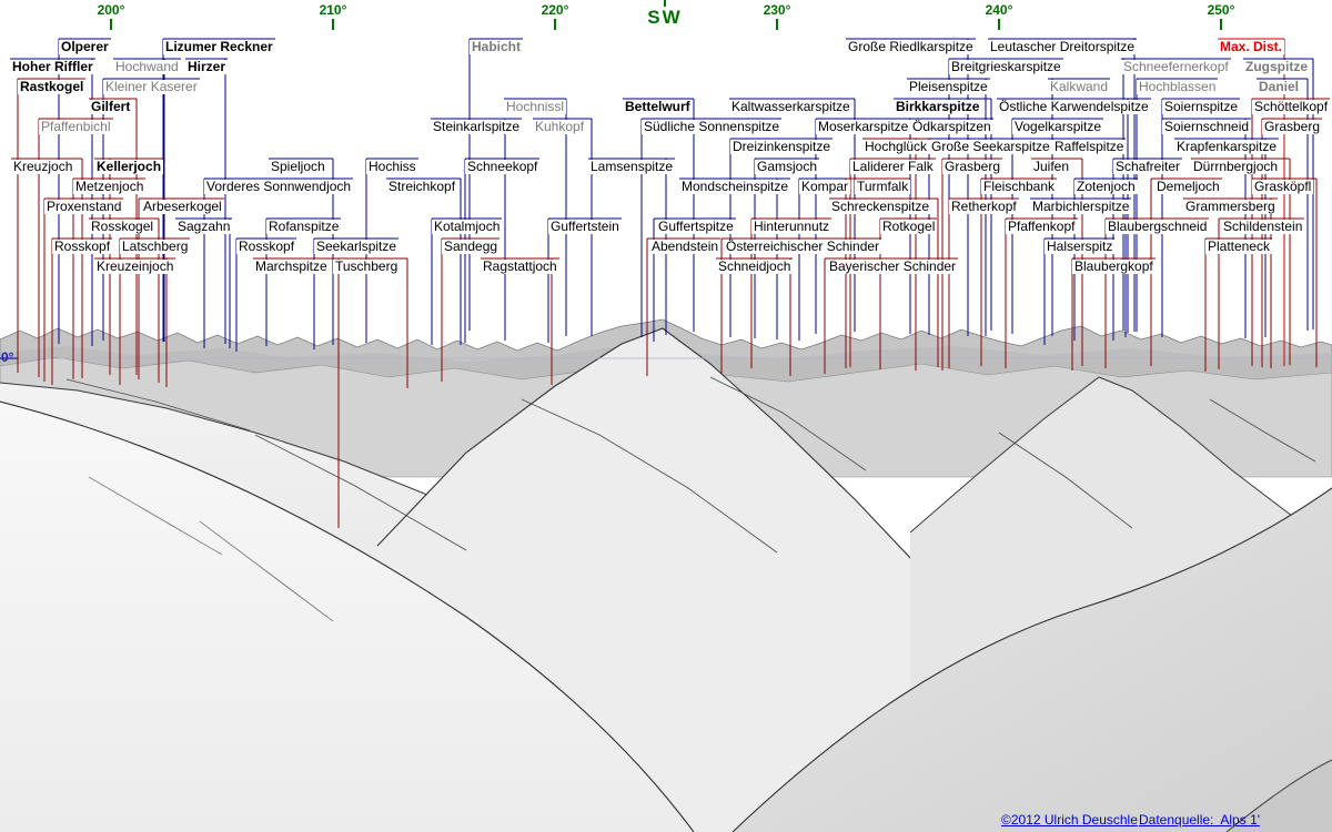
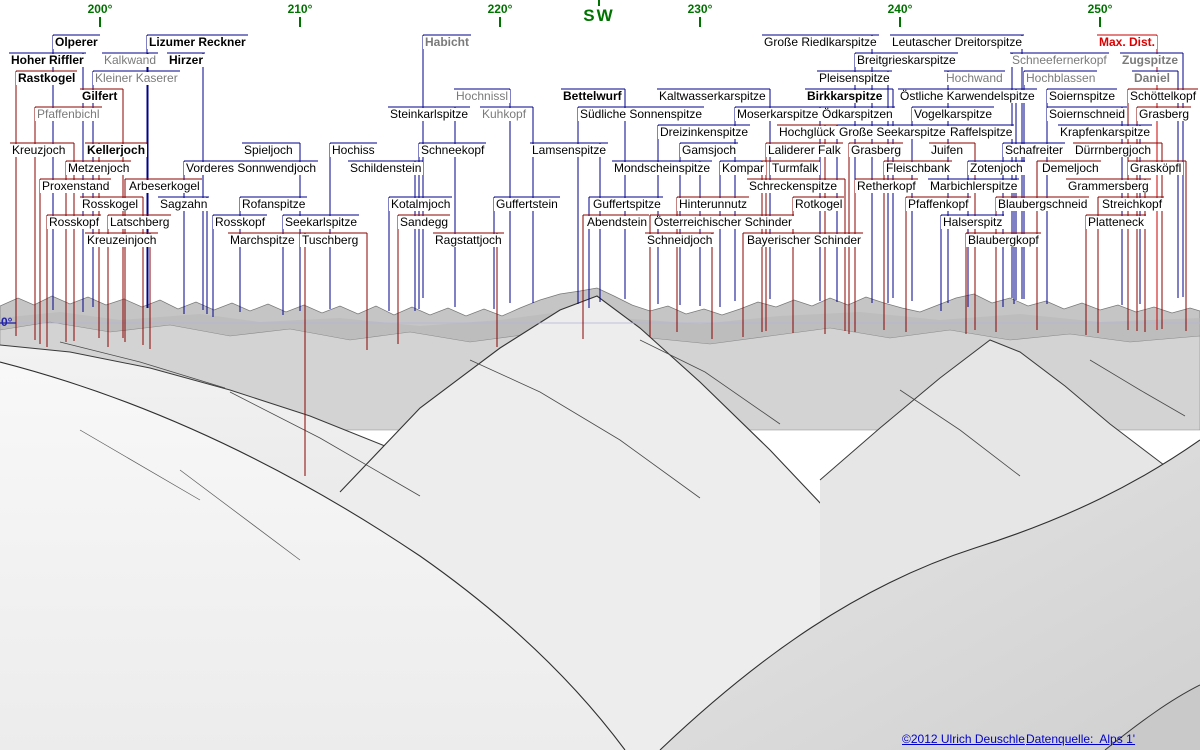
  Olperer
  Lizumer Reckner
  Habicht
  Große Riedlkarspitze
  Leutascher Dreitorspitze
  Max. Dist.
  Hoher Riffler
- Hochwand
+ Kalkwand
  Hirzer
  Breitgrieskarspitze
  Schneefernerkopf
  Zugspitze
  Rastkogel
  Kleiner Kaserer
  Pleisenspitze
- Kalkwand
+ Hochwand
  Hochblassen
  Daniel
  Gilfert
  Hochnissl
  Bettelwurf
  Kaltwasserkarspitze
  Birkkarspitze
  Östliche Karwendelspitze
  Soiernspitze
  Schöttelkopf
  Pfaffenbichl
  Steinkarlspitze
  Kuhkopf
  Südliche Sonnenspitze
  Moserkarspitze
  Ödkarspitzen
  Vogelkarspitze
  Soiernschneid
  Grasberg
  Dreizinkenspitze
  Hochglück
  Große Seekarspitze
  Raffelspitze
  Krapfenkarspitze
  Kreuzjoch
  Kellerjoch
  Spieljoch
  Hochiss
  Schneekopf
  Lamsenspitze
  Gamsjoch
  Laliderer Falk
  Grasberg
  Juifen
  Schafreiter
  Dürrnbergjoch
  Metzenjoch
  Vorderes Sonnwendjoch
- Streichkopf
+ Schildenstein
  Mondscheinspitze
  Kompar
  Turmfalk
  Fleischbank
  Zotenjoch
  Demeljoch
  Grasköpfl
  Proxenstand
  Arbeserkogel
  Schreckenspitze
  Retherkopf
  Marbichlerspitze
  Grammersberg
  Rosskogel
  Sagzahn
  Rofanspitze
  Kotalmjoch
  Guffertstein
  Guffertspitze
  Hinterunnutz
  Rotkogel
  Pfaffenkopf
  Blaubergschneid
- Schildenstein
+ Streichkopf
  Rosskopf
  Latschberg
  Rosskopf
  Seekarlspitze
  Sandegg
  Abendstein
  Österreichischer Schinder
  Halserspitz
  Platteneck
  Kreuzeinjoch
  Marchspitze
  Tuschberg
  Ragstattjoch
  Schneidjoch
  Bayerischer Schinder
  Blaubergkopf
  200°
  210°
  220°
  230°
  240°
  250°
  SW
  0°
  ©2012 Ulrich Deuschle
  Datenquelle: Alps 1'
